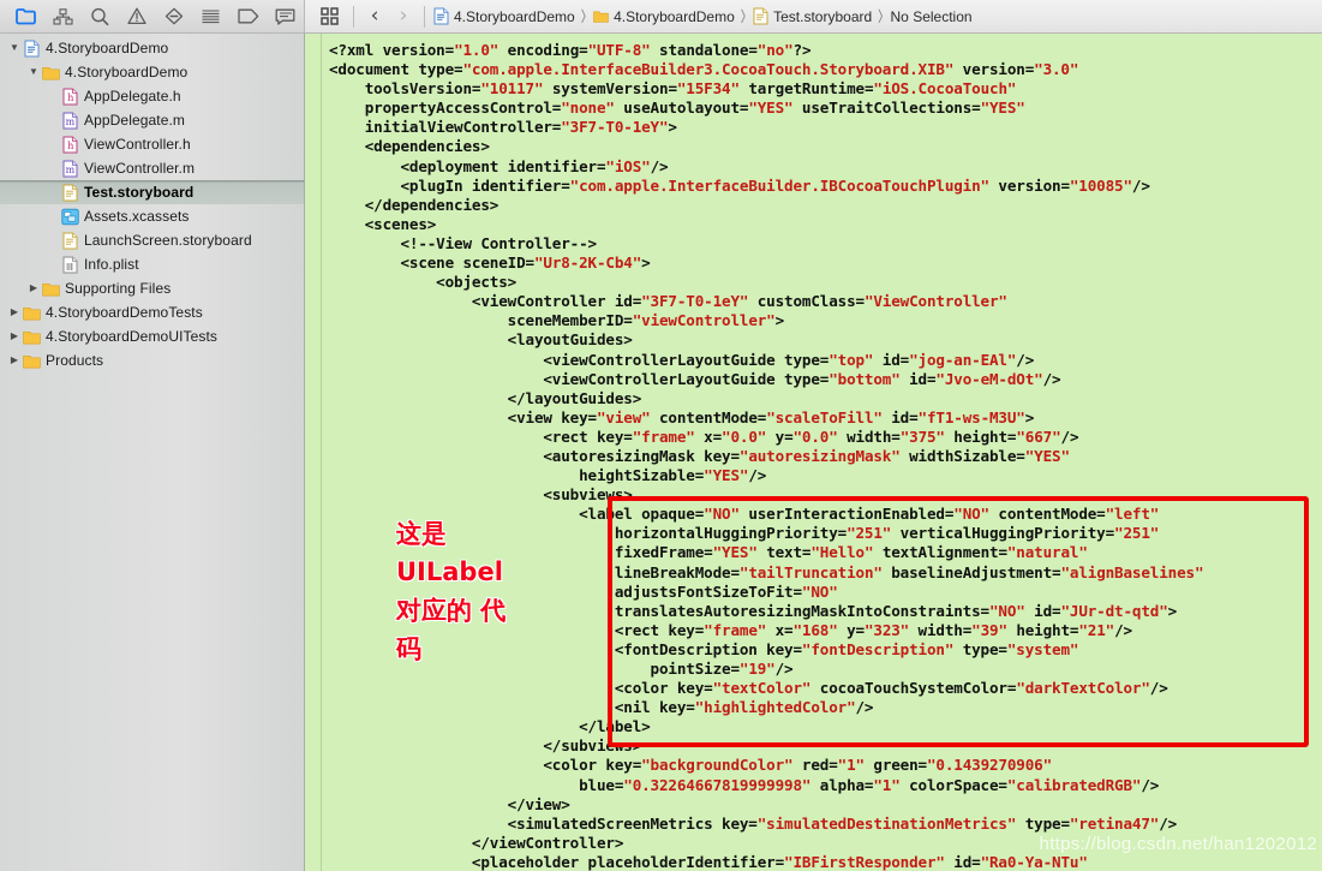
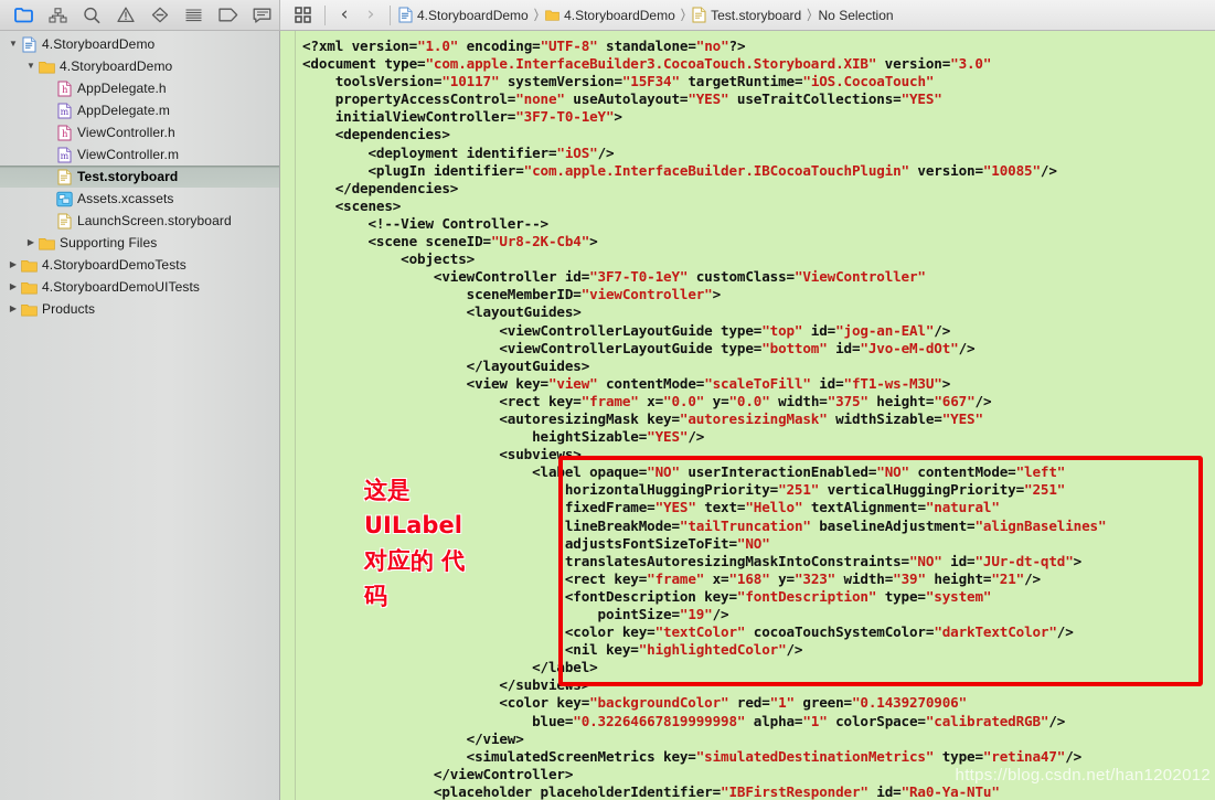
  ‹
  ›
  4.StoryboardDemo
  〉
  4.StoryboardDemo
  〉
  Test.storyboard
  〉
  No Selection
  ▼
  4.StoryboardDemo
  ▼
  4.StoryboardDemo
  h
  AppDelegate.h
  m
  AppDelegate.m
  h
  ViewController.h
  m
  ViewController.m
  Test.storyboard
  Assets.xcassets
  LaunchScreen.storyboard
- Info.plist
  ▶
  Supporting Files
  ▶
  4.StoryboardDemoTests
  ▶
  4.StoryboardDemoUITests
  ▶
  Products
  <?xml version="1.0" encoding="UTF-8" standalone="no"?> <document type="com.apple.InterfaceBuilder3.CocoaTouch.Storyboard.XIB" version="3.0" toolsVersion="10117" systemVersion="15F34" targetRuntime="iOS.CocoaTouch" propertyAccessControl="none" useAutolayout="YES" useTraitCollections="YES" initialViewController="3F7-T0-1eY"> <dependencies> <deployment identifier="iOS"/> <plugIn identifier="com.apple.InterfaceBuilder.IBCocoaTouchPlugin" version="10085"/> </dependencies> <scenes> <!--View Controller--> <scene sceneID="Ur8-2K-Cb4"> <objects> <viewController id="3F7-T0-1eY" customClass="ViewController" sceneMemberID="viewController"> <layoutGuides> <viewControllerLayoutGuide type="top" id="jog-an-EAl"/> <viewControllerLayoutGuide type="bottom" id="Jvo-eM-dOt"/> </layoutGuides> <view key="view" contentMode="scaleToFill" id="fT1-ws-M3U"> <rect key="frame" x="0.0" y="0.0" width="375" height="667"/> <autoresizingMask key="autoresizingMask" widthSizable="YES" heightSizable="YES"/> <subviews> <label opaque="NO" userInteractionEnabled="NO" contentMode="left" horizontalHuggingPriority="251" verticalHuggingPriority="251" fixedFrame="YES" text="Hello" textAlignment="natural" lineBreakMode="tailTruncation" baselineAdjustment="alignBaselines" adjustsFontSizeToFit="NO" translatesAutoresizingMaskIntoConstraints="NO" id="JUr-dt-qtd"> <rect key="frame" x="168" y="323" width="39" height="21"/> <fontDescription key="fontDescription" type="system" pointSize="19"/> <color key="textColor" cocoaTouchSystemColor="darkTextColor"/> <nil key="highlightedColor"/> </label> </subviews> <color key="backgroundColor" red="1" green="0.1439270906" blue="0.32264667819999998" alpha="1" colorSpace="calibratedRGB"/> </view> <simulatedScreenMetrics key="simulatedDestinationMetrics" type="retina47"/> </viewController> <placeholder placeholderIdentifier="IBFirstResponder" id="Ra0-Ya-NTu"
  这是
  UILabel
  对应的 代
  码
  https://blog.csdn.net/han1202012
